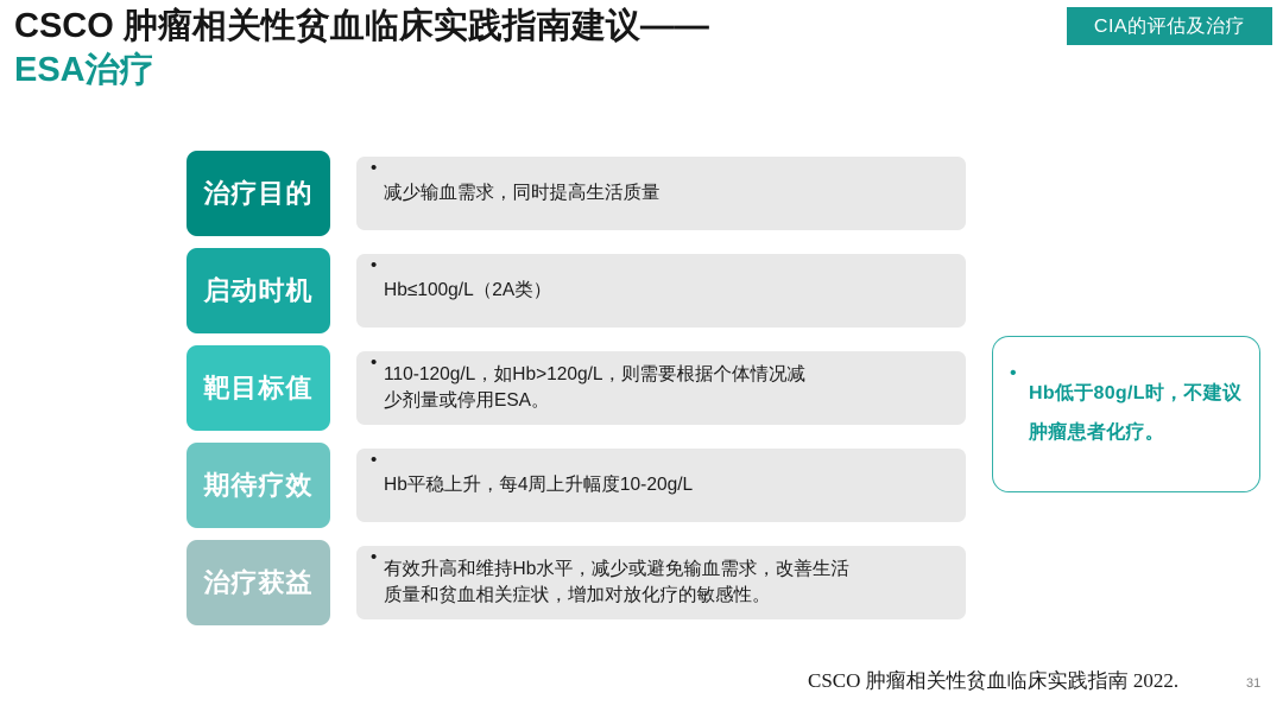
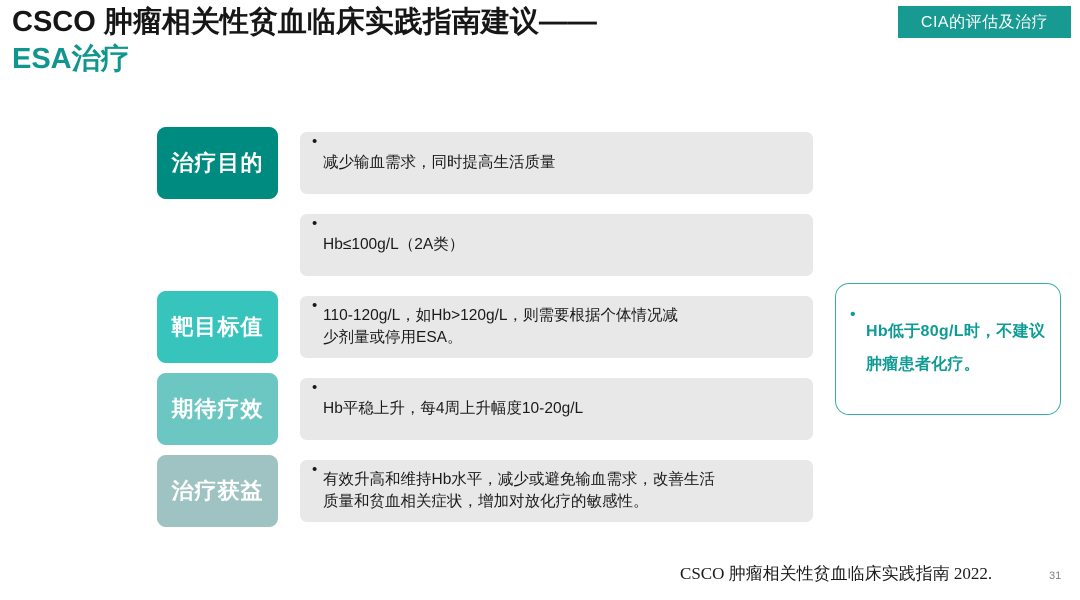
  CSCO 肿瘤相关性贫血临床实践指南建议——
  ESA治疗
  CIA的评估及治疗
  治疗目的
  •
  减少输血需求，同时提高生活质量
- 启动时机
  •
  Hb≤100g/L（2A类）
  靶目标值
  •
  110-120g/L，如Hb>120g/L，则需要根据个体情况减
  少剂量或停用ESA。
  期待疗效
  •
  Hb平稳上升，每4周上升幅度10-20g/L
  治疗获益
  •
  有效升高和维持Hb水平，减少或避免输血需求，改善生活
  质量和贫血相关症状，增加对放化疗的敏感性。
  •
  Hb低于80g/L时，不建议肿瘤患者化疗。
  CSCO 肿瘤相关性贫血临床实践指南 2022.
  31
